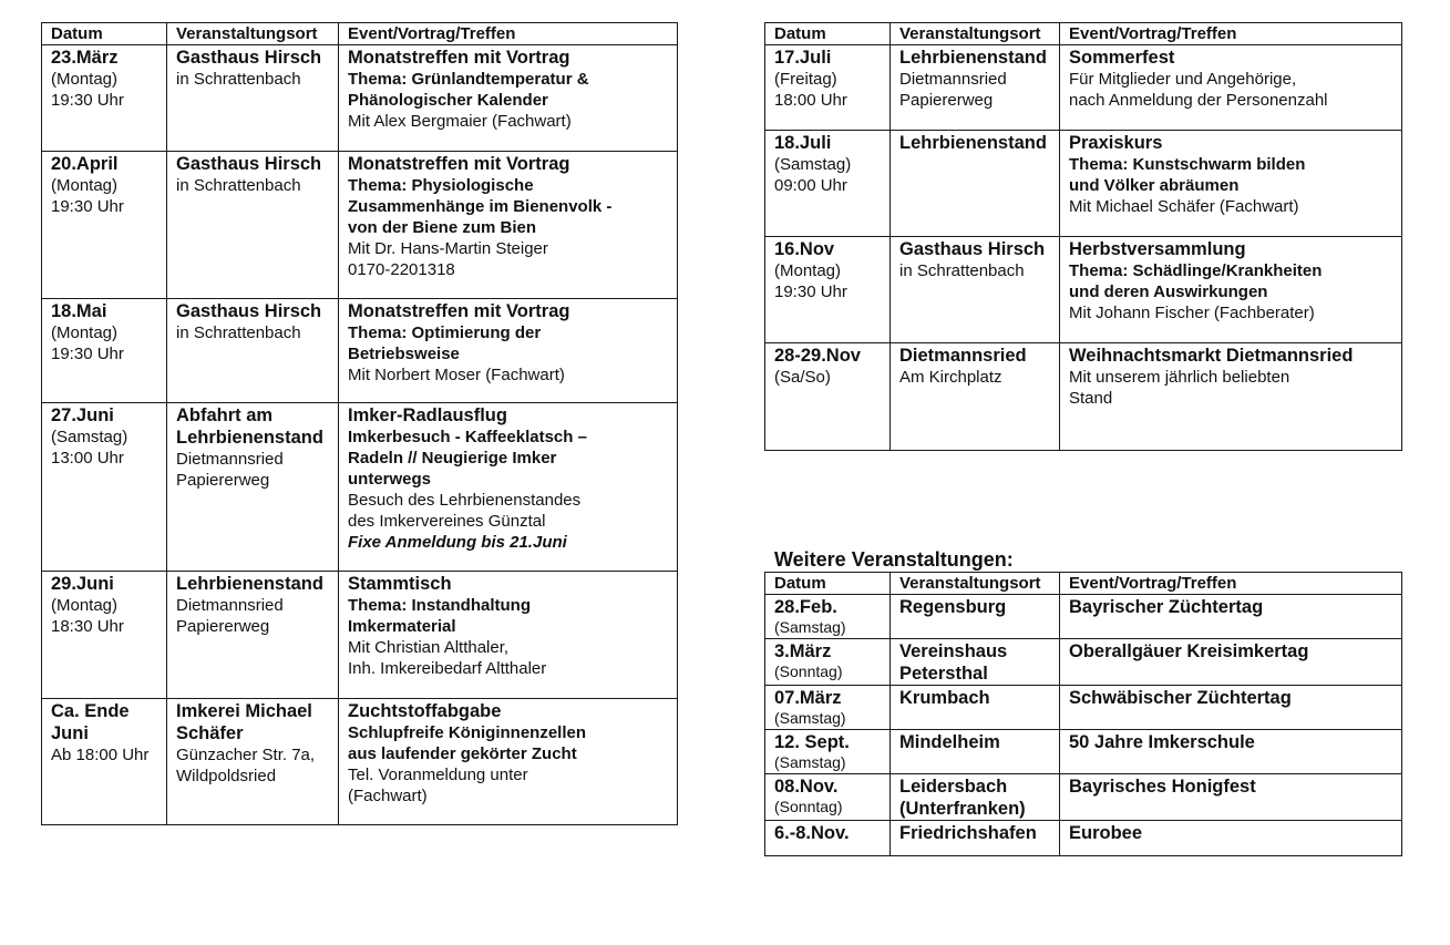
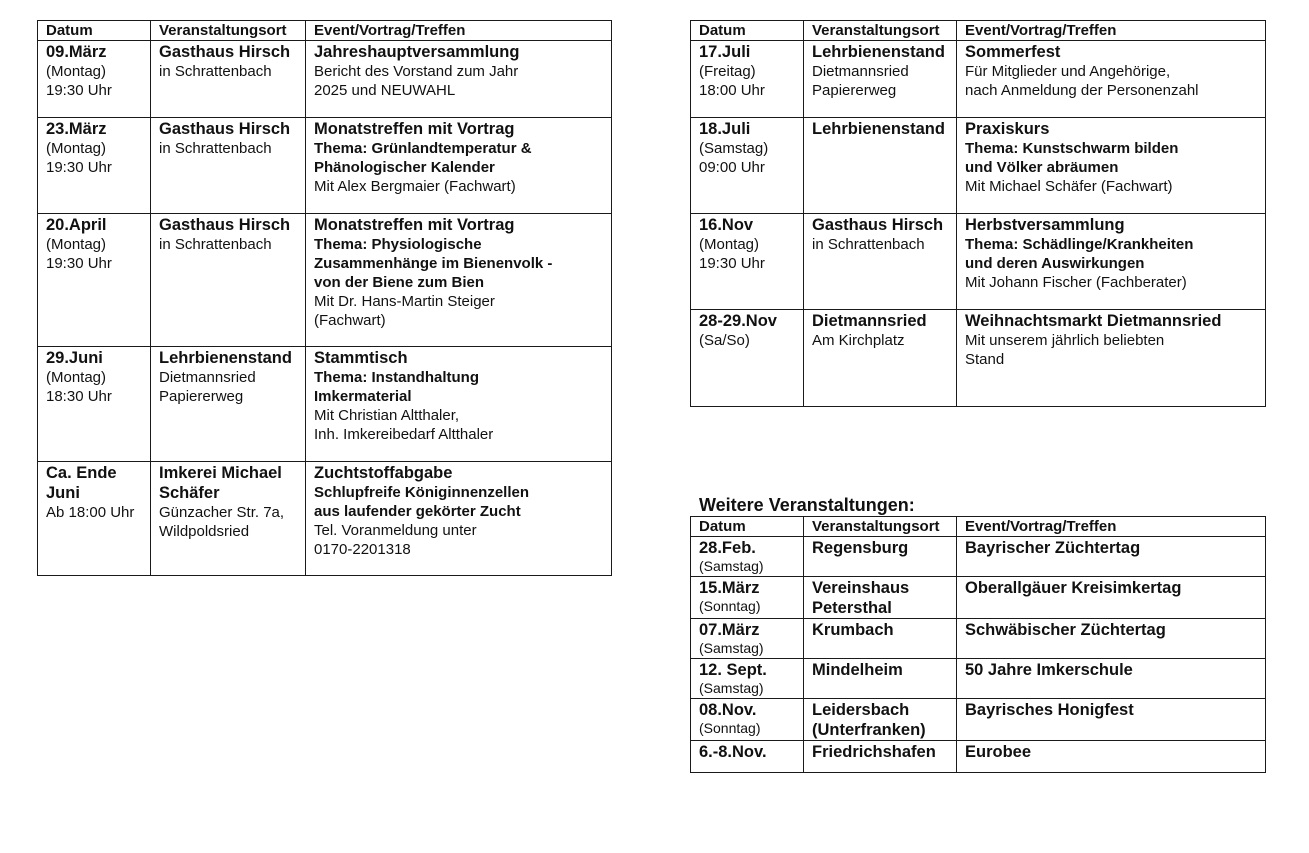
  Datum	Veranstaltungsort	Event/Vortrag/Treffen
+ 09.März(Montag)19:30 Uhr	Gasthaus Hirschin Schrattenbach	JahreshauptversammlungBericht des Vorstand zum Jahr2025 und NEUWAHL
  23.März(Montag)19:30 Uhr	Gasthaus Hirschin Schrattenbach	Monatstreffen mit VortragThema: Grünlandtemperatur &Phänologischer KalenderMit Alex Bergmaier (Fachwart)
- 20.April(Montag)19:30 Uhr	Gasthaus Hirschin Schrattenbach	Monatstreffen mit VortragThema: PhysiologischeZusammenhänge im Bienenvolk -von der Biene zum BienMit Dr. Hans-Martin Steiger0170-2201318
+ 20.April(Montag)19:30 Uhr	Gasthaus Hirschin Schrattenbach	Monatstreffen mit VortragThema: PhysiologischeZusammenhänge im Bienenvolk -von der Biene zum BienMit Dr. Hans-Martin Steiger(Fachwart)
- 18.Mai(Montag)19:30 Uhr	Gasthaus Hirschin Schrattenbach	Monatstreffen mit VortragThema: Optimierung derBetriebsweiseMit Norbert Moser (Fachwart)
- 27.Juni(Samstag)13:00 Uhr	Abfahrt am LehrbienenstandDietmannsriedPapiererweg	Imker-RadlausflugImkerbesuch - Kaffeeklatsch –Radeln // Neugierige ImkerunterwegsBesuch des Lehrbienenstandesdes Imkervereines GünztalFixe Anmeldung bis 21.Juni
  29.Juni(Montag)18:30 Uhr	LehrbienenstandDietmannsriedPapiererweg	StammtischThema: InstandhaltungImkermaterialMit Christian Altthaler,Inh. Imkereibedarf Altthaler
- Ca. Ende JuniAb 18:00 Uhr	Imkerei Michael SchäferGünzacher Str. 7a,Wildpoldsried	ZuchtstoffabgabeSchlupfreife Königinnenzellenaus laufender gekörter ZuchtTel. Voranmeldung unter(Fachwart)
+ Ca. Ende JuniAb 18:00 Uhr	Imkerei Michael SchäferGünzacher Str. 7a,Wildpoldsried	ZuchtstoffabgabeSchlupfreife Königinnenzellenaus laufender gekörter ZuchtTel. Voranmeldung unter0170-2201318
  Datum	Veranstaltungsort	Event/Vortrag/Treffen
  17.Juli(Freitag)18:00 Uhr	LehrbienenstandDietmannsriedPapiererweg	SommerfestFür Mitglieder und Angehörige,nach Anmeldung der Personenzahl
  18.Juli(Samstag)09:00 Uhr	Lehrbienenstand	PraxiskursThema: Kunstschwarm bildenund Völker abräumenMit Michael Schäfer (Fachwart)
  16.Nov(Montag)19:30 Uhr	Gasthaus Hirschin Schrattenbach	HerbstversammlungThema: Schädlinge/Krankheitenund deren AuswirkungenMit Johann Fischer (Fachberater)
  28-29.Nov(Sa/So)	DietmannsriedAm Kirchplatz	Weihnachtsmarkt DietmannsriedMit unserem jährlich beliebtenStand
  Weitere Veranstaltungen:
  Datum	Veranstaltungsort	Event/Vortrag/Treffen
  28.Feb.(Samstag)	Regensburg	Bayrischer Züchtertag
- 3.März(Sonntag)	Vereinshaus Petersthal	Oberallgäuer Kreisimkertag
+ 15.März(Sonntag)	Vereinshaus Petersthal	Oberallgäuer Kreisimkertag
  07.März(Samstag)	Krumbach	Schwäbischer Züchtertag
  12. Sept.(Samstag)	Mindelheim	50 Jahre Imkerschule
  08.Nov.(Sonntag)	Leidersbach (Unterfranken)	Bayrisches Honigfest
  6.-8.Nov.	Friedrichshafen	Eurobee
